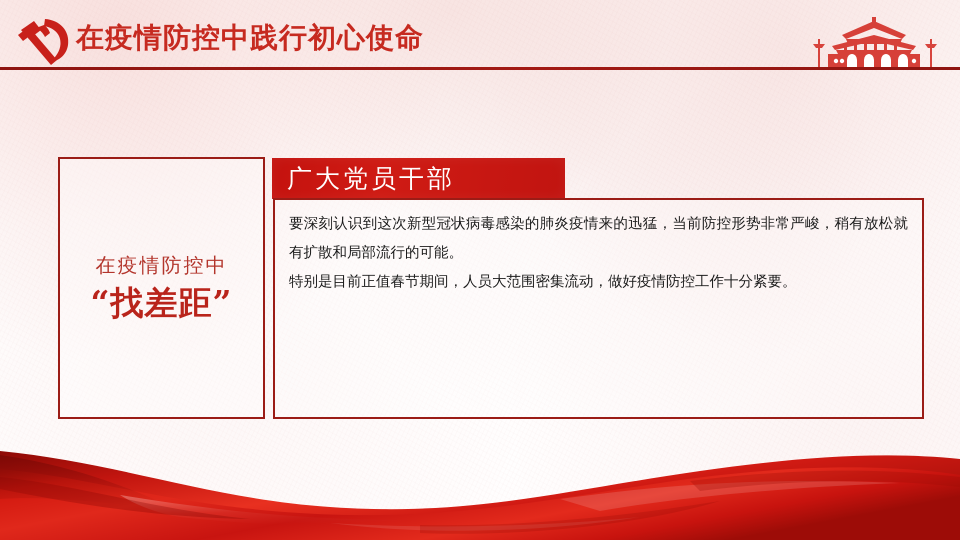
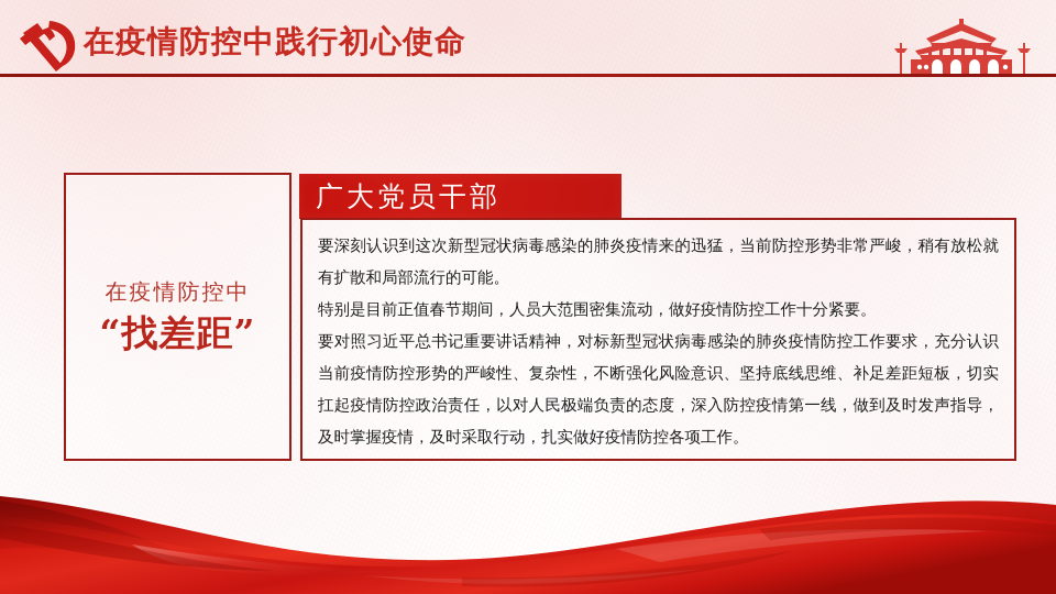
  在疫情防控中践行初心使命
  在疫情防控中
  “找差距”
  广大党员干部
  要深刻认识到这次新型冠状病毒感染的肺炎疫情来的迅猛，当前防控形势非常严峻，稍有放松就有扩散和局部流行的可能。
  特别是目前正值春节期间，人员大范围密集流动，做好疫情防控工作十分紧要。
+ 要对照习近平总书记重要讲话精神，对标新型冠状病毒感染的肺炎疫情防控工作要求，充分认识当前疫情防控形势的严峻性、复杂性，不断强化风险意识、坚持底线思维、补足差距短板，切实扛起疫情防控政治责任，以对人民极端负责的态度，深入防控疫情第一线，做到及时发声指导，及时掌握疫情，及时采取行动，扎实做好疫情防控各项工作。
